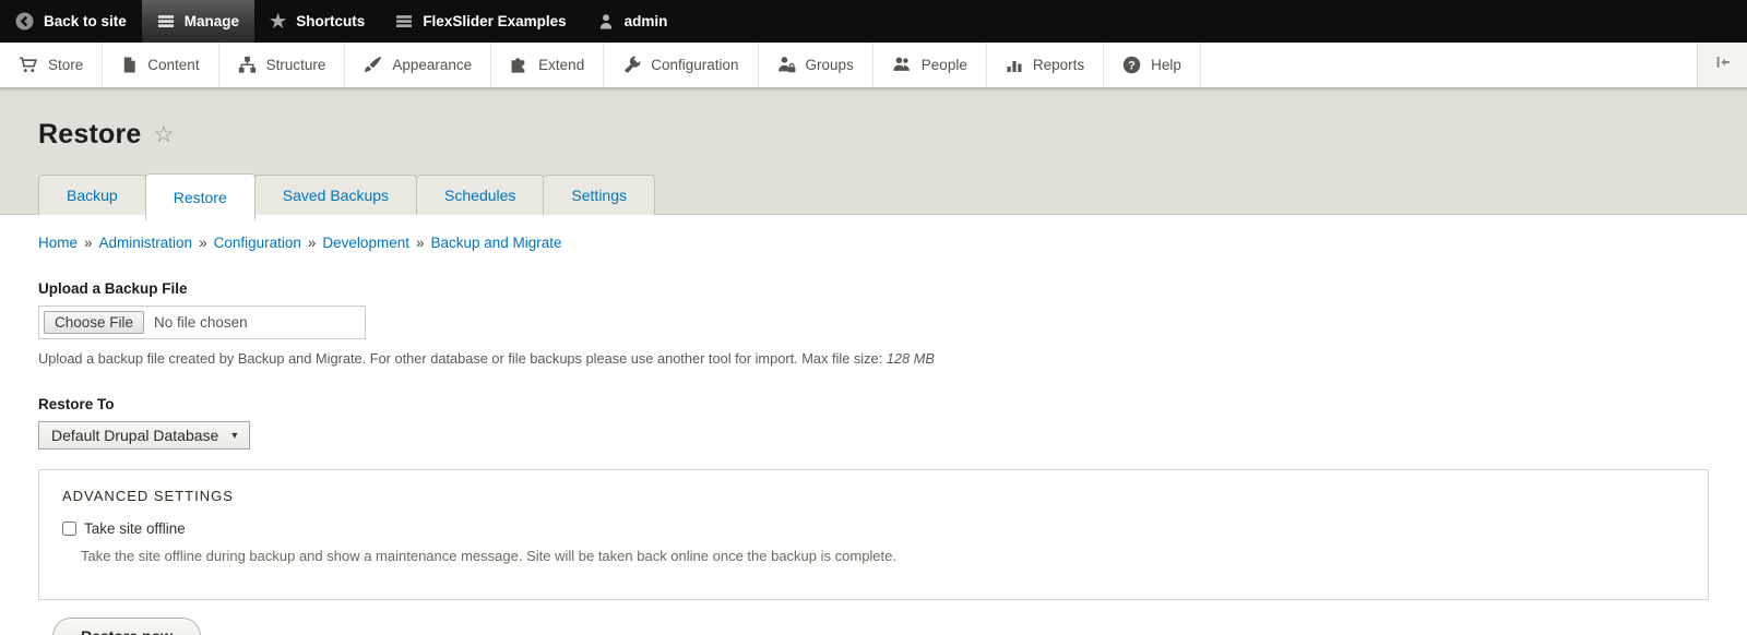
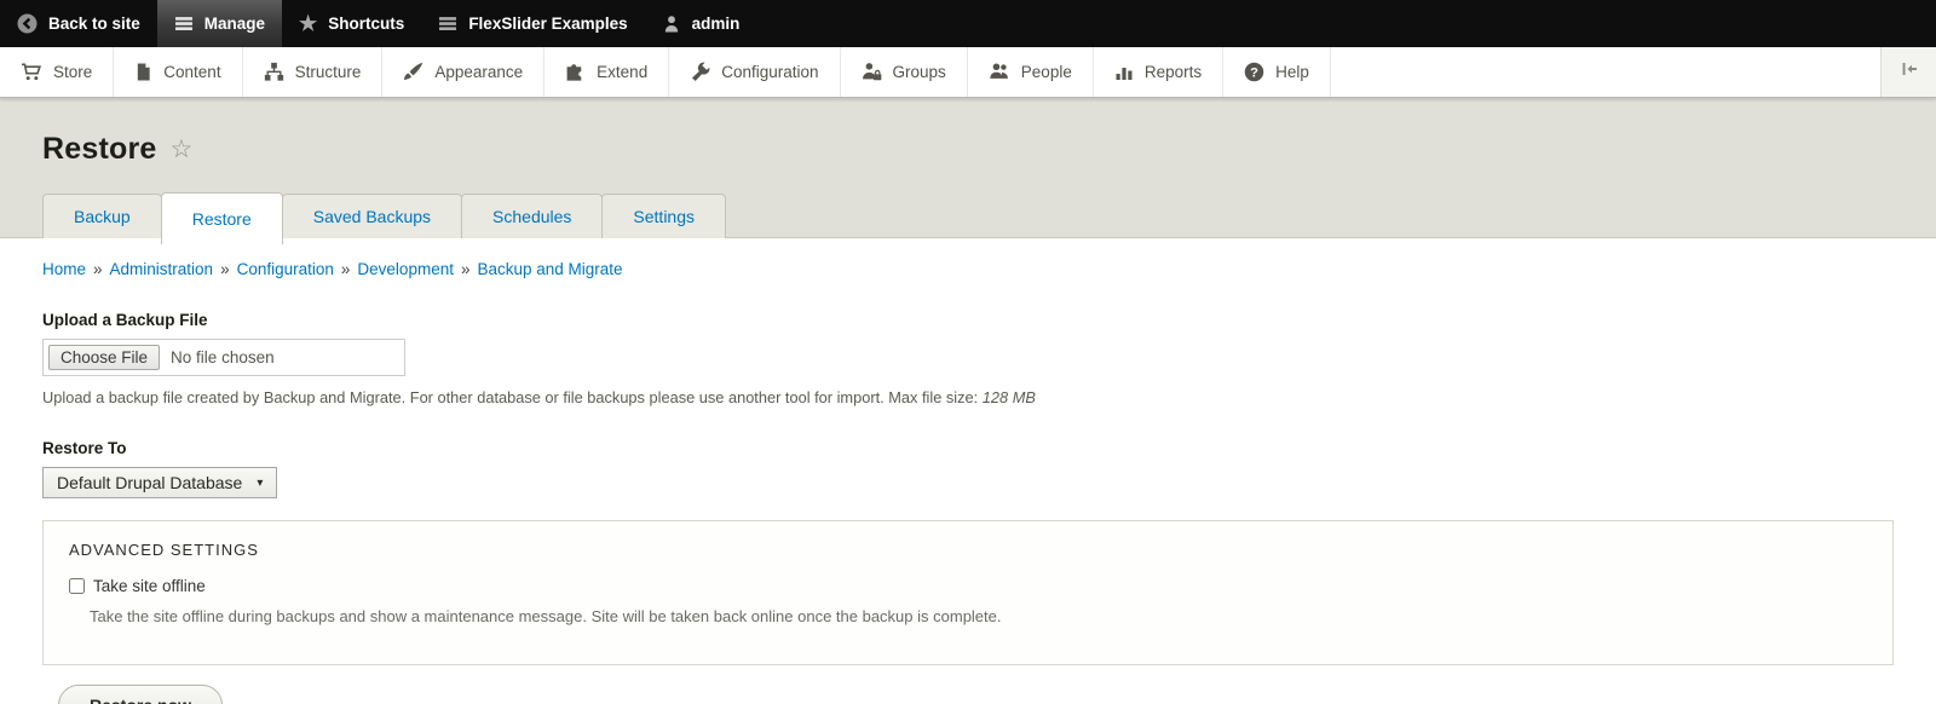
  Back to site
  Manage
  ★
  Shortcuts
  FlexSlider Examples
  admin
  Store
  Content
  Structure
  Appearance
  Extend
  Configuration
  Groups
  People
  Reports
  ?
  Help
  Restore
  ☆
  Backup
  Restore
  Saved Backups
  Schedules
  Settings
  Home
  »
  Administration
  »
  Configuration
  »
  Development
  »
  Backup and Migrate
  Upload a Backup File
  Choose File
  No file chosen
  Upload a backup file created by Backup and Migrate. For other database or file backups please use another tool for import. Max file size: 128 MB
  Restore To
  Default Drupal Database
  ▾
  ADVANCED SETTINGS
  Take site offline
- Take the site offline during backup and show a maintenance message. Site will be taken back online once the backup is complete.
+ Take the site offline during backups and show a maintenance message. Site will be taken back online once the backup is complete.
